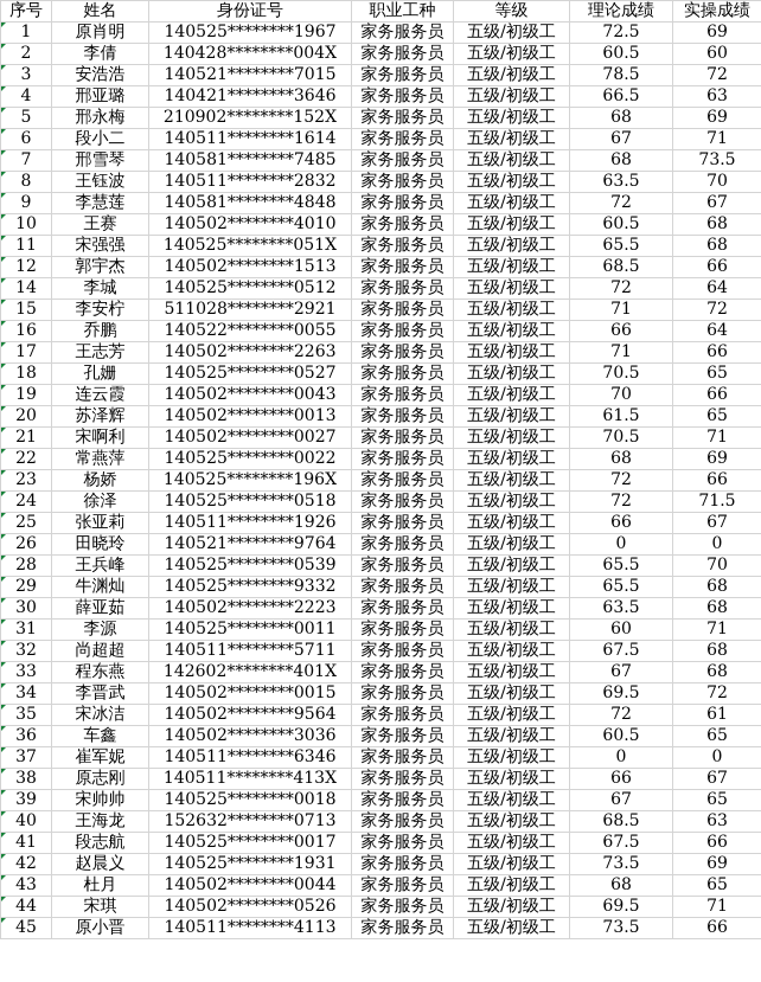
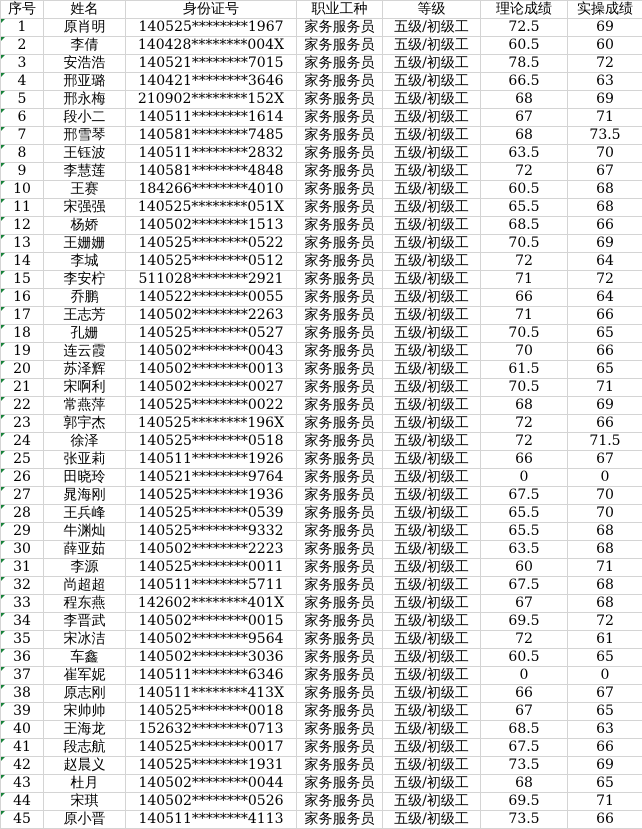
  序号	姓名	身份证号	职业工种	等级	理论成绩	实操成绩
  1	原肖明	140525********1967	家务服务员	五级/初级工	72.5	69
  2	李倩	140428********004X	家务服务员	五级/初级工	60.5	60
  3	安浩浩	140521********7015	家务服务员	五级/初级工	78.5	72
  4	邢亚璐	140421********3646	家务服务员	五级/初级工	66.5	63
  5	邢永梅	210902********152X	家务服务员	五级/初级工	68	69
  6	段小二	140511********1614	家务服务员	五级/初级工	67	71
  7	邢雪琴	140581********7485	家务服务员	五级/初级工	68	73.5
  8	王钰波	140511********2832	家务服务员	五级/初级工	63.5	70
  9	李慧莲	140581********4848	家务服务员	五级/初级工	72	67
- 10	王赛	140502********4010	家务服务员	五级/初级工	60.5	68
+ 10	王赛	184266********4010	家务服务员	五级/初级工	60.5	68
  11	宋强强	140525********051X	家务服务员	五级/初级工	65.5	68
- 12	郭宇杰	140502********1513	家务服务员	五级/初级工	68.5	66
+ 12	杨娇	140502********1513	家务服务员	五级/初级工	68.5	66
+ 13	王姗姗	140525********0522	家务服务员	五级/初级工	70.5	69
  14	李城	140525********0512	家务服务员	五级/初级工	72	64
  15	李安柠	511028********2921	家务服务员	五级/初级工	71	72
  16	乔鹏	140522********0055	家务服务员	五级/初级工	66	64
  17	王志芳	140502********2263	家务服务员	五级/初级工	71	66
  18	孔姗	140525********0527	家务服务员	五级/初级工	70.5	65
  19	连云霞	140502********0043	家务服务员	五级/初级工	70	66
  20	苏泽辉	140502********0013	家务服务员	五级/初级工	61.5	65
  21	宋啊利	140502********0027	家务服务员	五级/初级工	70.5	71
  22	常燕萍	140525********0022	家务服务员	五级/初级工	68	69
- 23	杨娇	140525********196X	家务服务员	五级/初级工	72	66
+ 23	郭宇杰	140525********196X	家务服务员	五级/初级工	72	66
  24	徐泽	140525********0518	家务服务员	五级/初级工	72	71.5
  25	张亚莉	140511********1926	家务服务员	五级/初级工	66	67
  26	田晓玲	140521********9764	家务服务员	五级/初级工	0	0
+ 27	晁海刚	140525********1936	家务服务员	五级/初级工	67.5	70
  28	王兵峰	140525********0539	家务服务员	五级/初级工	65.5	70
  29	牛渊灿	140525********9332	家务服务员	五级/初级工	65.5	68
  30	薛亚茹	140502********2223	家务服务员	五级/初级工	63.5	68
  31	李源	140525********0011	家务服务员	五级/初级工	60	71
  32	尚超超	140511********5711	家务服务员	五级/初级工	67.5	68
  33	程东燕	142602********401X	家务服务员	五级/初级工	67	68
  34	李晋武	140502********0015	家务服务员	五级/初级工	69.5	72
  35	宋冰洁	140502********9564	家务服务员	五级/初级工	72	61
  36	车鑫	140502********3036	家务服务员	五级/初级工	60.5	65
  37	崔军妮	140511********6346	家务服务员	五级/初级工	0	0
  38	原志刚	140511********413X	家务服务员	五级/初级工	66	67
  39	宋帅帅	140525********0018	家务服务员	五级/初级工	67	65
  40	王海龙	152632********0713	家务服务员	五级/初级工	68.5	63
  41	段志航	140525********0017	家务服务员	五级/初级工	67.5	66
  42	赵晨义	140525********1931	家务服务员	五级/初级工	73.5	69
  43	杜月	140502********0044	家务服务员	五级/初级工	68	65
  44	宋琪	140502********0526	家务服务员	五级/初级工	69.5	71
  45	原小晋	140511********4113	家务服务员	五级/初级工	73.5	66
